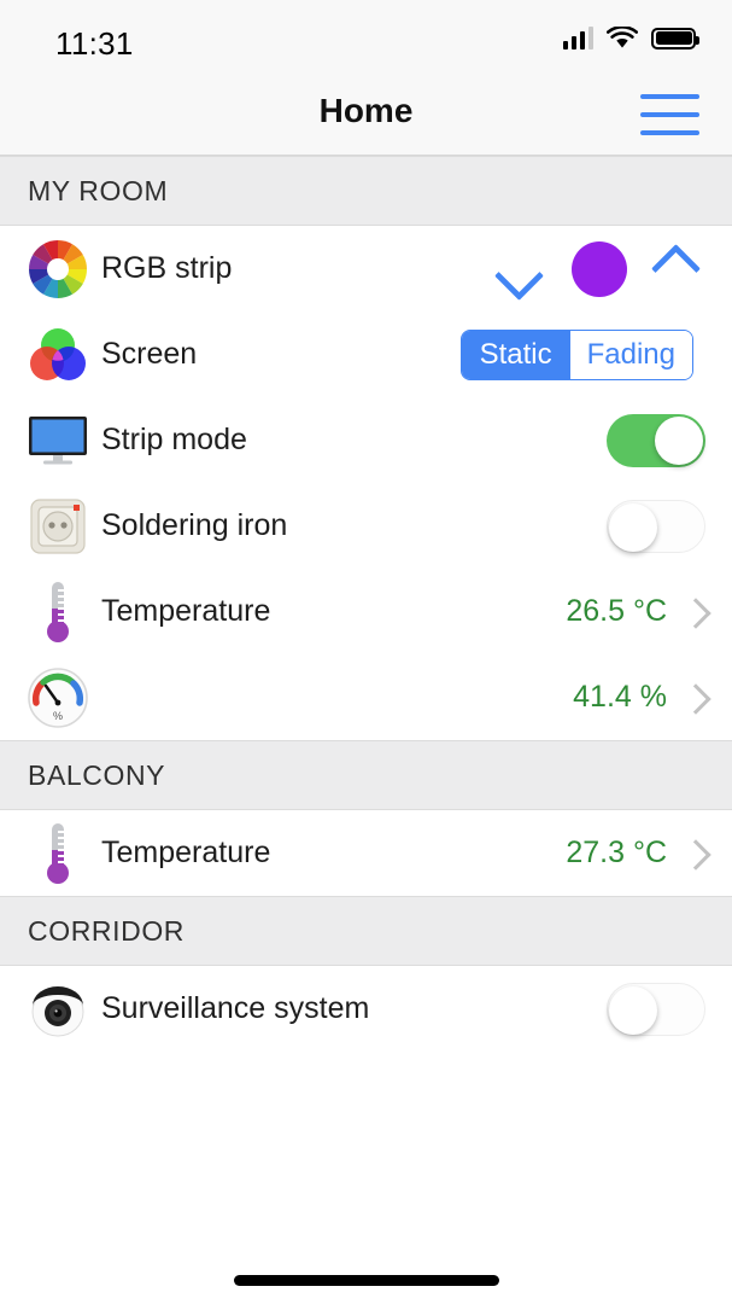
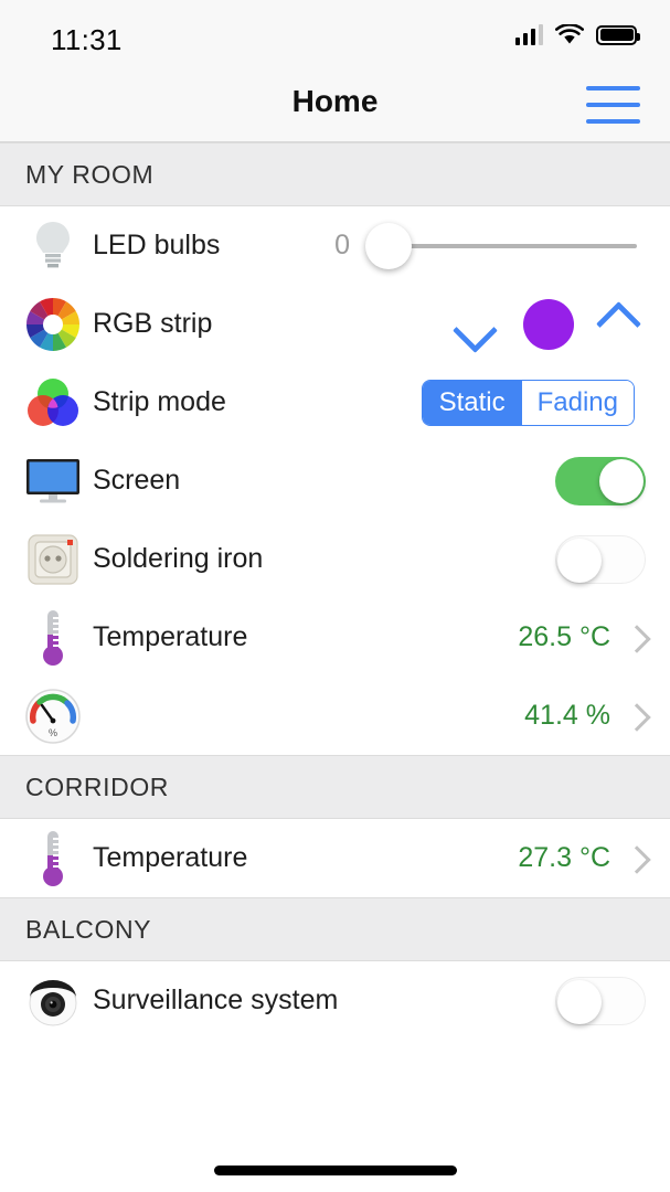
  11:31
  Home
  MY ROOM
+ LED bulbs
+ 0
  RGB strip
- Screen
+ Strip mode
  Static
  Fading
- Strip mode
+ Screen
  Soldering iron
  Temperature
  26.5 °C
  %
  41.4 %
- BALCONY
+ CORRIDOR
  Temperature
  27.3 °C
- CORRIDOR
+ BALCONY
  Surveillance system
